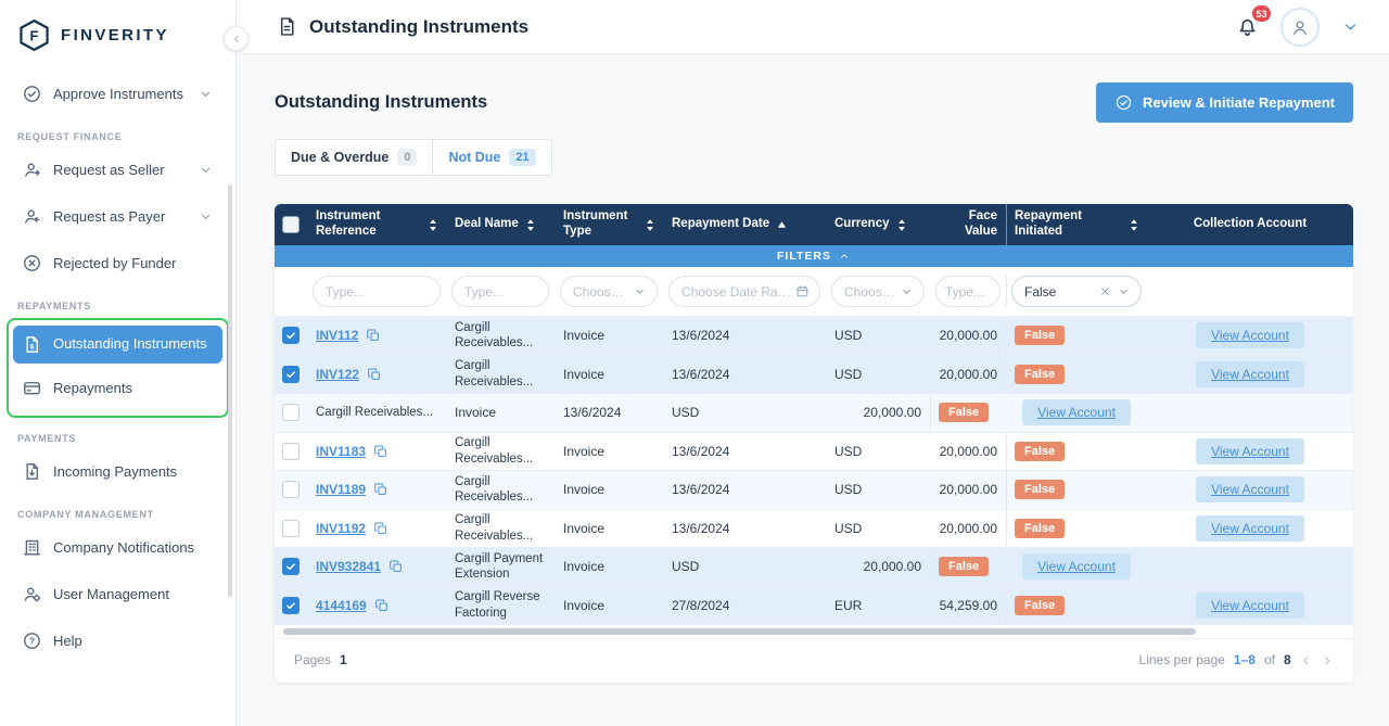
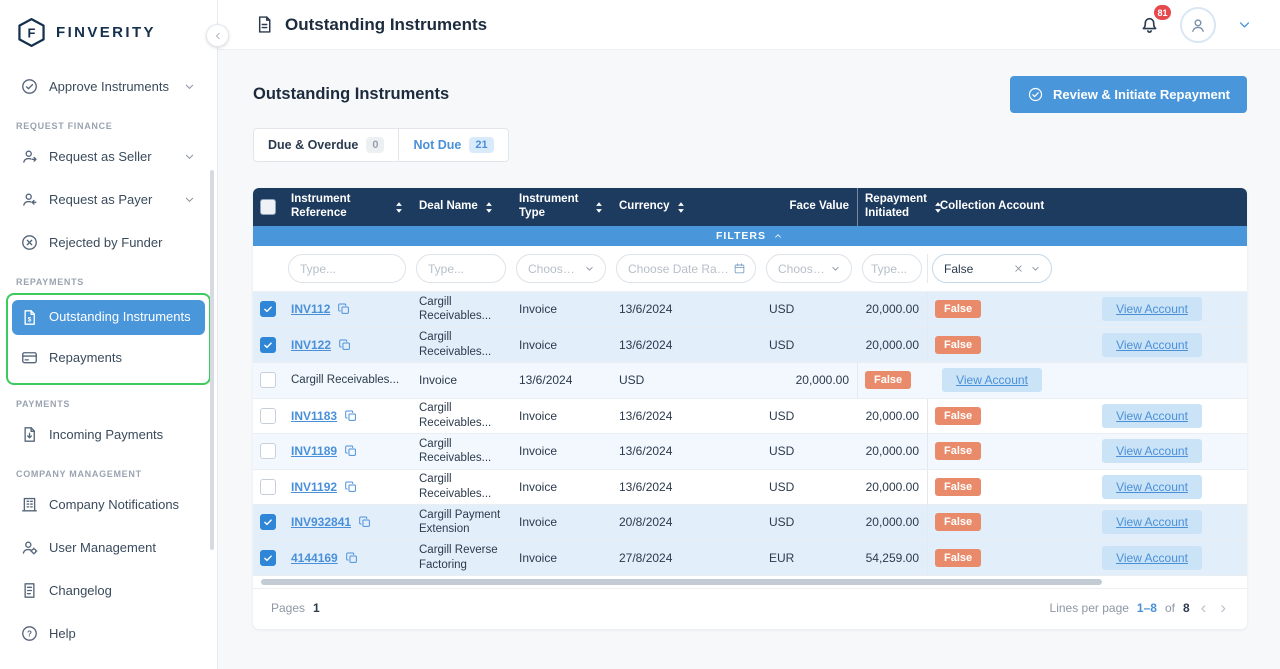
  F
  FINVERITY
  Approve Instruments
  REQUEST FINANCE
  Request as Seller
  Request as Payer
  Rejected by Funder
  REPAYMENTS
  Outstanding Instruments
  Repayments
  PAYMENTS
  Incoming Payments
  COMPANY MANAGEMENT
  Company Notifications
  User Management
+ Changelog
  ?
  Help
  Outstanding Instruments
- 53
+ 81
  Outstanding Instruments
  Review & Initiate Repayment
  Due & Overdue
  0
  Not Due
  21
  Instrument Reference
  Deal Name
  Instrument Type
- Repayment Date
  Currency
  Face Value
  Repayment Initiated
  Collection Account
  FILTERS
  Type...
  Type...
  Choose...
  Choose Date Rang
  Choose..
  Type...
  False
  INV112
  Cargill Receivables...
  Invoice
  13/6/2024
  USD
  20,000.00
  False
  View Account
  INV122
  Cargill Receivables...
  Invoice
  13/6/2024
  USD
  20,000.00
  False
  View Account
  Cargill Receivables...
  Invoice
  13/6/2024
  USD
  20,000.00
  False
  View Account
  INV1183
  Cargill Receivables...
  Invoice
  13/6/2024
  USD
  20,000.00
  False
  View Account
  INV1189
  Cargill Receivables...
  Invoice
  13/6/2024
  USD
  20,000.00
  False
  View Account
  INV1192
  Cargill Receivables...
  Invoice
  13/6/2024
  USD
  20,000.00
  False
  View Account
  INV932841
  Cargill Payment Extension
  Invoice
+ 20/8/2024
  USD
  20,000.00
  False
  View Account
  4144169
  Cargill Reverse Factoring
  Invoice
  27/8/2024
  EUR
  54,259.00
  False
  View Account
  Pages
  1
  Lines per page
  1–8
  of
  8
  ‹
  ›
